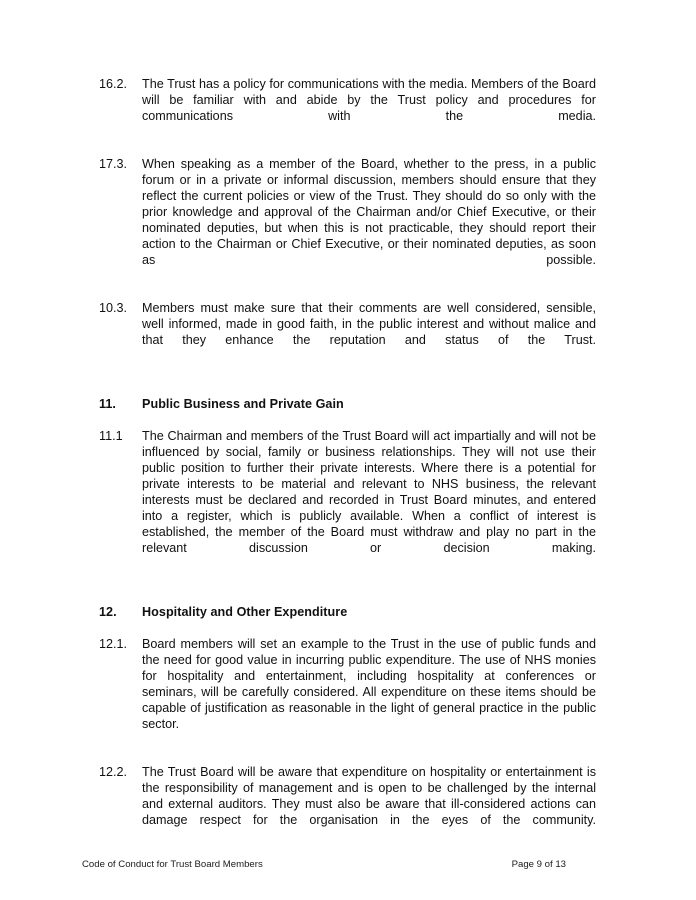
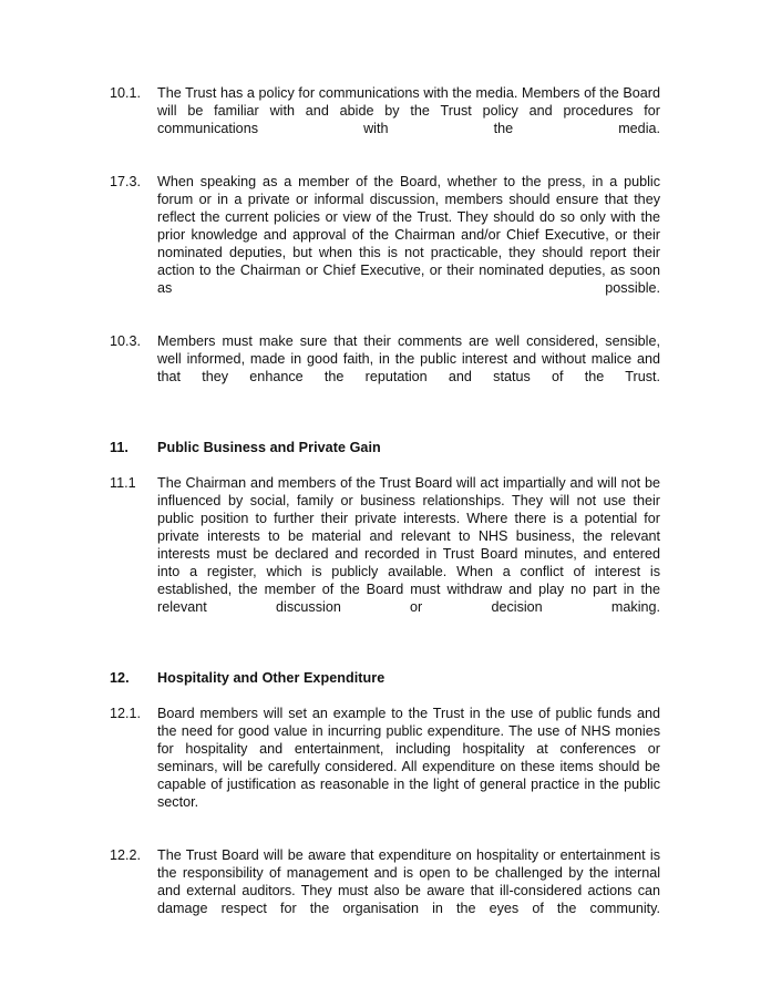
- 16.2.
+ 10.1.
  The Trust has a policy for communications with the media. Members of the Board will be familiar with and abide by the Trust policy and procedures for communications with the media.
  17.3.
  When speaking as a member of the Board, whether to the press, in a public forum or in a private or informal discussion, members should ensure that they reflect the current policies or view of the Trust. They should do so only with the prior knowledge and approval of the Chairman and/or Chief Executive, or their nominated deputies, but when this is not practicable, they should report their action to the Chairman or Chief Executive, or their nominated deputies, as soon as possible.
  10.3.
  Members must make sure that their comments are well considered, sensible, well informed, made in good faith, in the public interest and without malice and that they enhance the reputation and status of the Trust.
  11.
  Public Business and Private Gain
  11.1
  The Chairman and members of the Trust Board will act impartially and will not be influenced by social, family or business relationships. They will not use their public position to further their private interests. Where there is a potential for private interests to be material and relevant to NHS business, the relevant interests must be declared and recorded in Trust Board minutes, and entered into a register, which is publicly available. When a conflict of interest is established, the member of the Board must withdraw and play no part in the relevant discussion or decision making.
  12.
  Hospitality and Other Expenditure
  12.1.
  Board members will set an example to the Trust in the use of public funds and the need for good value in incurring public expenditure. The use of NHS monies for hospitality and entertainment, including hospitality at conferences or seminars, will be carefully considered. All expenditure on these items should be capable of justification as reasonable in the light of general practice in the public sector.
  12.2.
  The Trust Board will be aware that expenditure on hospitality or entertainment is the responsibility of management and is open to be challenged by the internal and external auditors. They must also be aware that ill-considered actions can damage respect for the organisation in the eyes of the community.
- Code of Conduct for Trust Board Members
- Page 9 of 13
